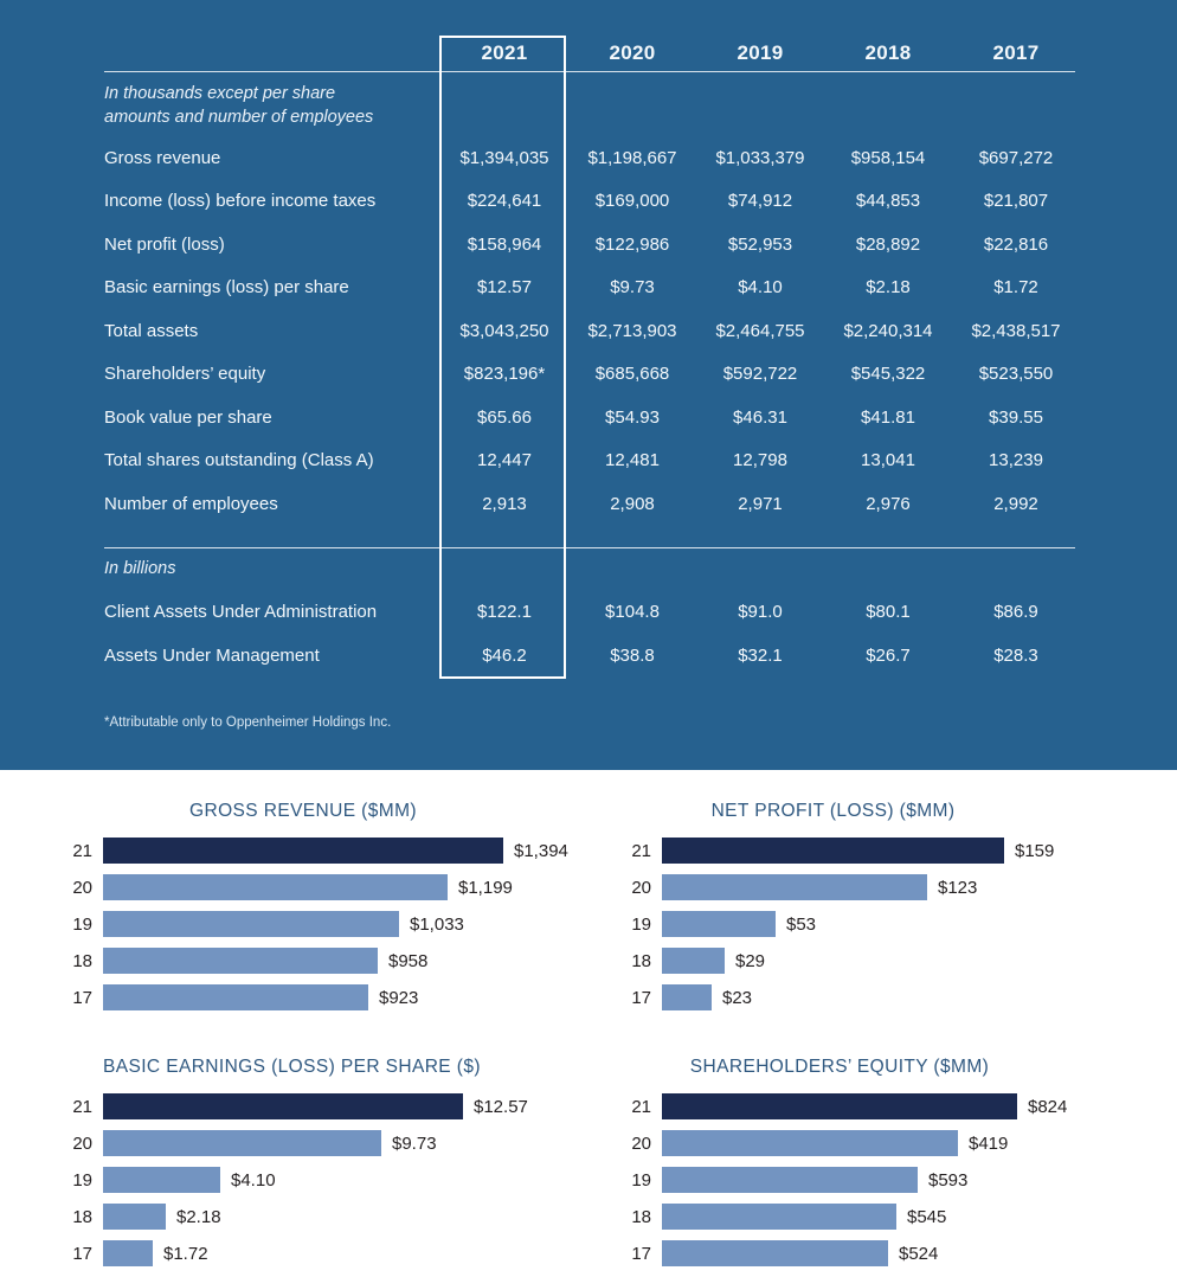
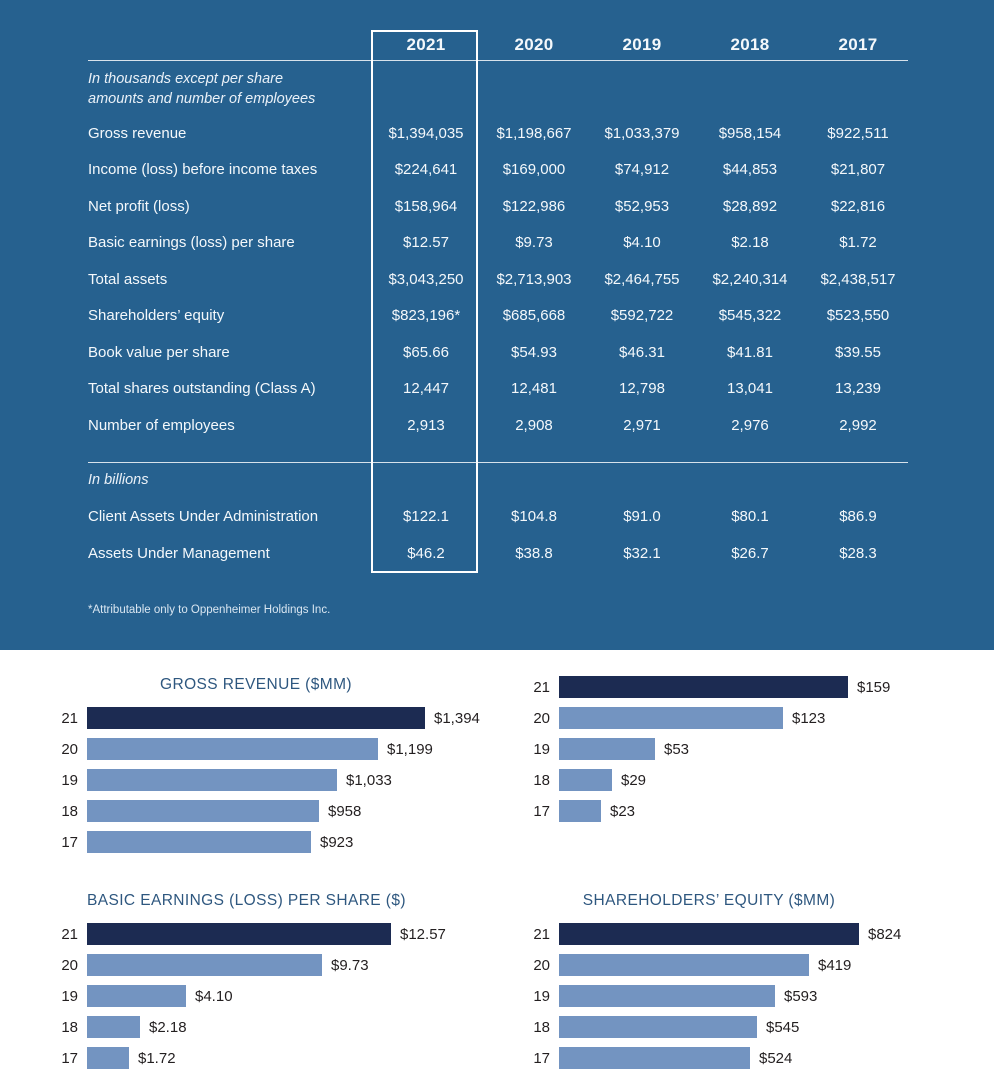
  2021
  2020
  2019
  2018
  2017
  In thousands except per share
  amounts and number of employees
  Gross revenue
  $1,394,035
  $1,198,667
  $1,033,379
  $958,154
- $697,272
+ $922,511
  Income (loss) before income taxes
  $224,641
  $169,000
  $74,912
  $44,853
  $21,807
  Net profit (loss)
  $158,964
  $122,986
  $52,953
  $28,892
  $22,816
  Basic earnings (loss) per share
  $12.57
  $9.73
  $4.10
  $2.18
  $1.72
  Total assets
  $3,043,250
  $2,713,903
  $2,464,755
  $2,240,314
  $2,438,517
  Shareholders’ equity
  $823,196*
  $685,668
  $592,722
  $545,322
  $523,550
  Book value per share
  $65.66
  $54.93
  $46.31
  $41.81
  $39.55
  Total shares outstanding (Class A)
  12,447
  12,481
  12,798
  13,041
  13,239
  Number of employees
  2,913
  2,908
  2,971
  2,976
  2,992
  In billions
  Client Assets Under Administration
  $122.1
  $104.8
  $91.0
  $80.1
  $86.9
  Assets Under Management
  $46.2
  $38.8
  $32.1
  $26.7
  $28.3
  *Attributable only to Oppenheimer Holdings Inc.
  GROSS REVENUE ($MM)
  21
  $1,394
  20
  $1,199
  19
  $1,033
  18
  $958
  17
  $923
- NET PROFIT (LOSS) ($MM)
  21
  $159
  20
  $123
  19
  $53
  18
  $29
  17
  $23
  BASIC EARNINGS (LOSS) PER SHARE ($)
  21
  $12.57
  20
  $9.73
  19
  $4.10
  18
  $2.18
  17
  $1.72
  SHAREHOLDERS’ EQUITY ($MM)
  21
  $824
  20
  $419
  19
  $593
  18
  $545
  17
  $524
